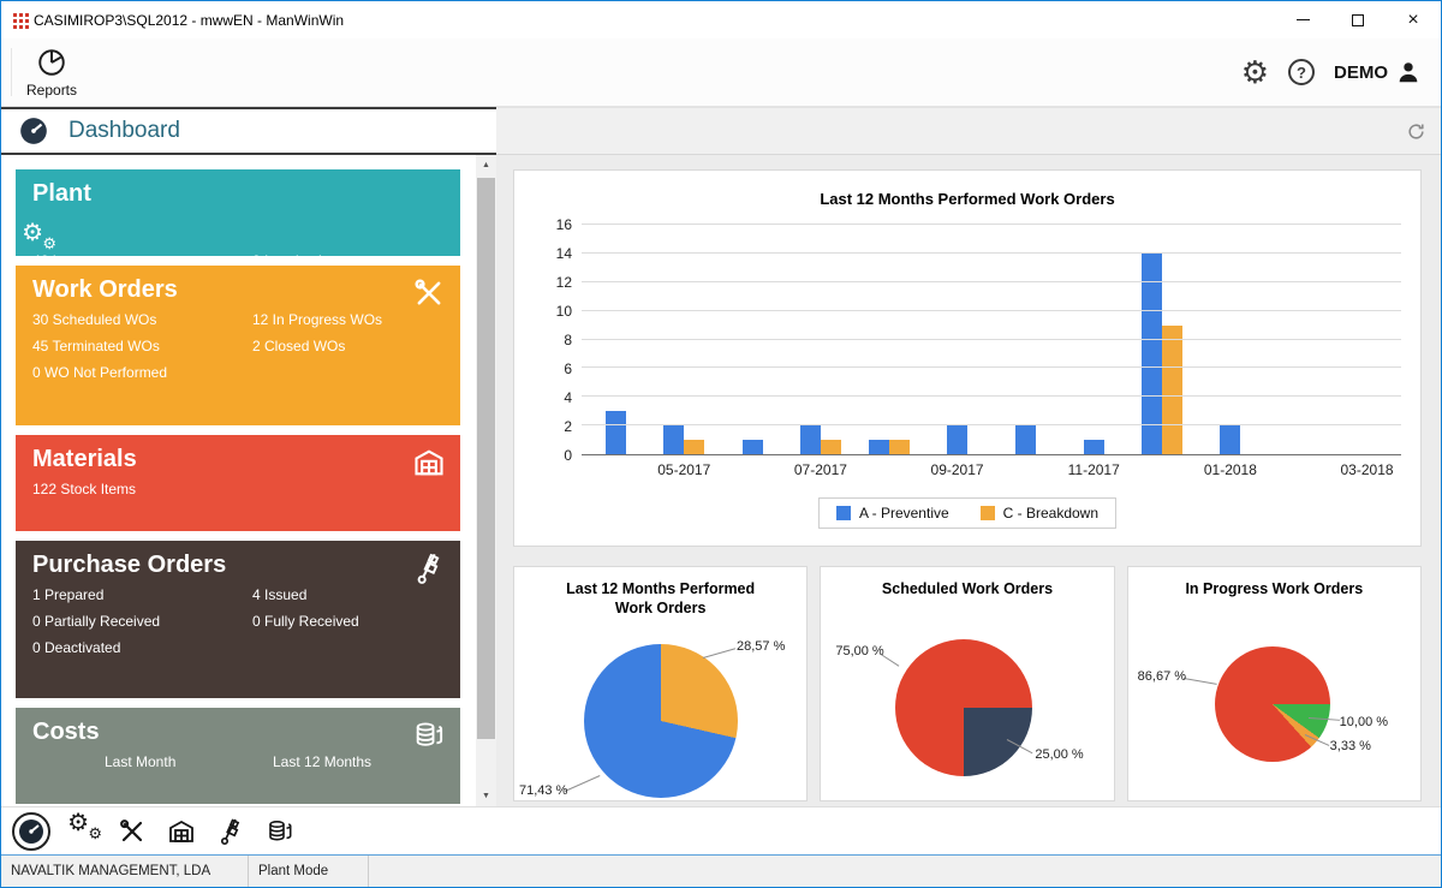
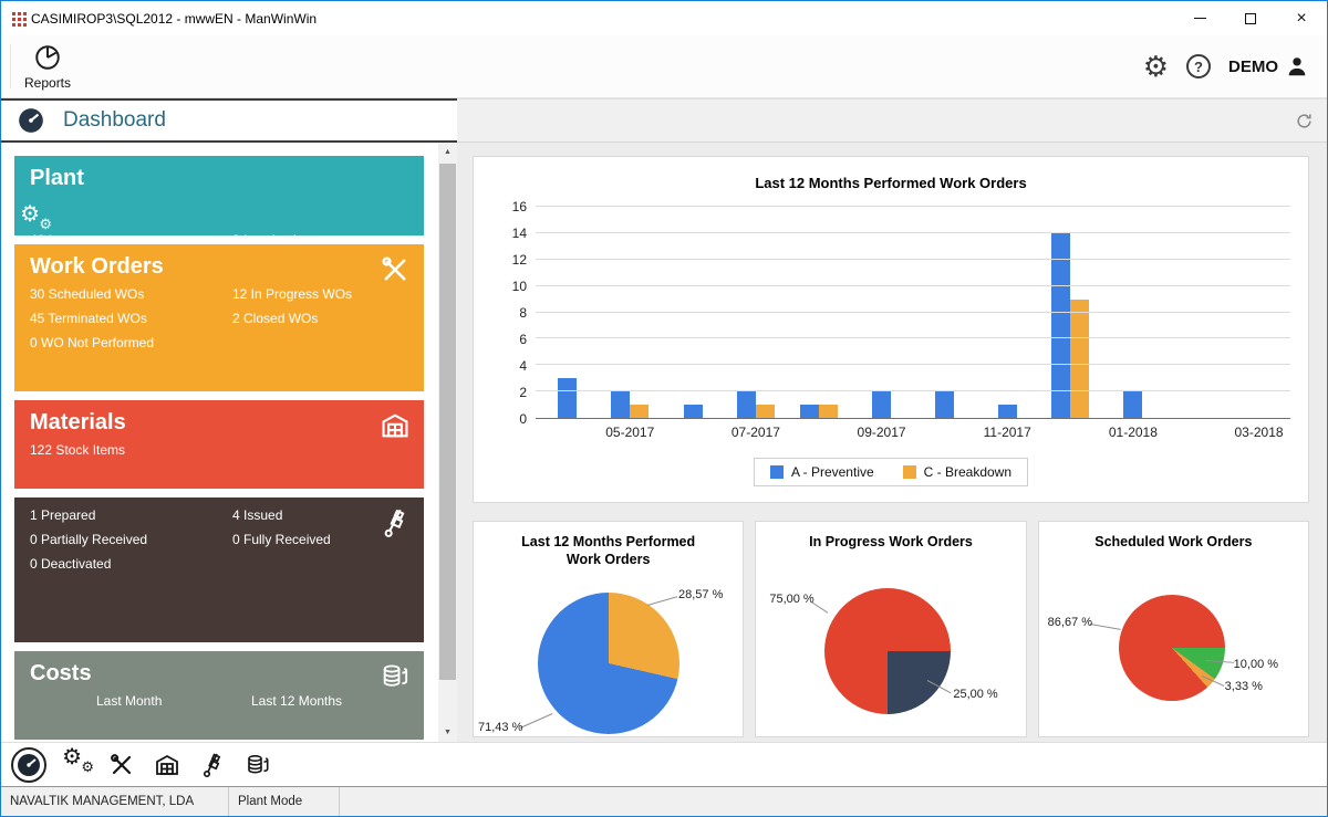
  CASIMIROP3\SQL2012 - mwwEN - ManWinWin
  ×
  Reports
  ⚙
  ?
  DEMO
  Dashboard
  Plant
  ⚙
  ⚙
  46 Items
  0 Inactive Items
  Work Orders
  30 Scheduled WOs
  12 In Progress WOs
  45 Terminated WOs
  2 Closed WOs
  0 WO Not Performed
  Materials
  122 Stock Items
- Purchase Orders
  1 Prepared
  4 Issued
  0 Partially Received
  0 Fully Received
  0 Deactivated
  Costs
  Last Month
  Last 12 Months
  Last 12 Months Performed Work Orders
  0
  2
  4
  6
  8
  10
  12
  14
  16
  05-2017
  07-2017
  09-2017
  11-2017
  01-2018
  03-2018
  A - Preventive
  C - Breakdown
  Last 12 Months Performed Work Orders
  28,57 %
  71,43 %
- Scheduled Work Orders
+ In Progress Work Orders
  75,00 %
  25,00 %
- In Progress Work Orders
+ Scheduled Work Orders
  86,67 %
  10,00 %
  3,33 %
  ⚙
  ⚙
  NAVALTIK MANAGEMENT, LDA
  Plant Mode
